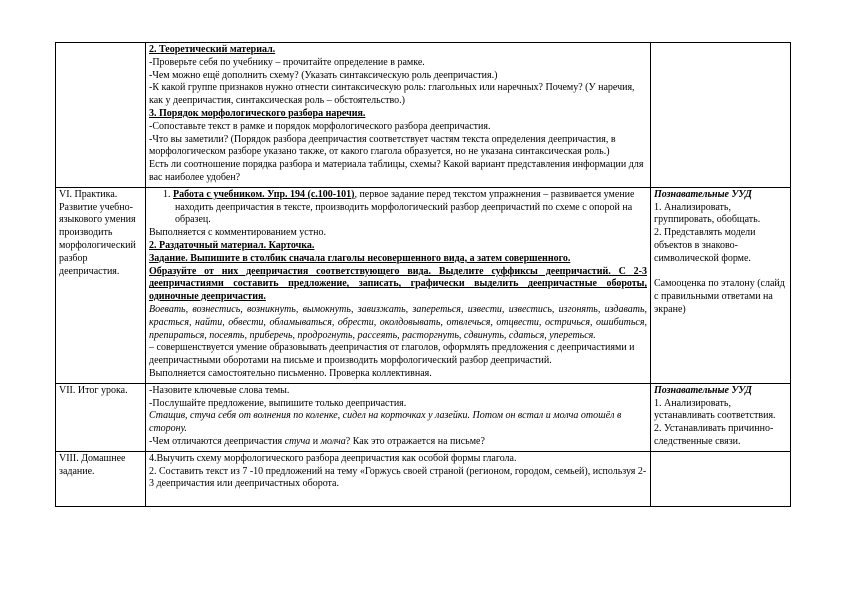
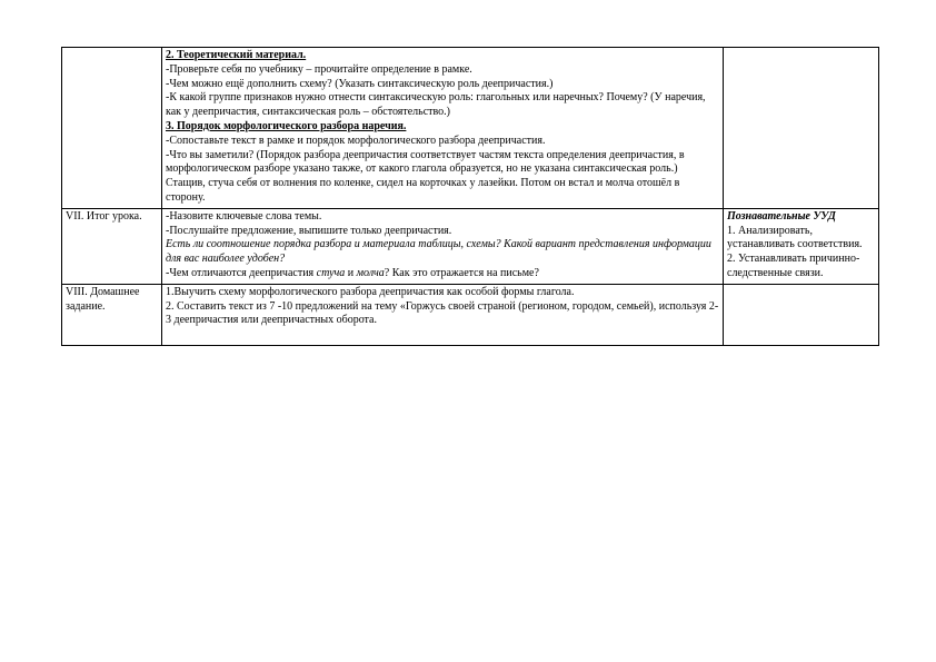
- 	2. Теоретический материал.-Проверьте себя по учебнику – прочитайте определение в рамке.-Чем можно ещё дополнить схему? (Указать синтаксическую роль деепричастия.)-К какой группе признаков нужно отнести синтаксическую роль: глагольных или наречных? Почему? (У наречия, как у деепричастия, синтаксическая роль – обстоятельство.)3. Порядок морфологического разбора наречия.-Сопоставьте текст в рамке и порядок морфологического разбора деепричастия.-Что вы заметили? (Порядок разбора деепричастия соответствует частям текста определения деепричастия, в морфологическом разборе указано также, от какого глагола образуется, но не указана синтаксическая роль.)Есть ли соотношение порядка разбора и материала таблицы, схемы? Какой вариант представления информации для вас наиболее удобен?
+ 	2. Теоретический материал.-Проверьте себя по учебнику – прочитайте определение в рамке.-Чем можно ещё дополнить схему? (Указать синтаксическую роль деепричастия.)-К какой группе признаков нужно отнести синтаксическую роль: глагольных или наречных? Почему? (У наречия, как у деепричастия, синтаксическая роль – обстоятельство.)3. Порядок морфологического разбора наречия.-Сопоставьте текст в рамке и порядок морфологического разбора деепричастия.-Что вы заметили? (Порядок разбора деепричастия соответствует частям текста определения деепричастия, в морфологическом разборе указано также, от какого глагола образуется, но не указана синтаксическая роль.)Стащив, стуча себя от волнения по коленке, сидел на корточках у лазейки. Потом он встал и молча отошёл в сторону.
- VI. Практика.Развитие учебно-языкового умения производить морфологический разбор деепричастия.	1. Работа с учебником. Упр. 194 (с.100-101), первое задание перед текстом упражнения – развивается умение находить деепричастия в тексте, производить морфологический разбор деепричастий по схеме с опорой на образец.Выполняется с комментированием устно.2. Раздаточный материал. Карточка.Задание. Выпишите в столбик сначала глаголы несовершенного вида, а затем совершенного.Образуйте от них деепричастия соответствующего вида. Выделите суффиксы деепричастий. С 2-3 деепричастиями составить предложение, записать, графически выделить деепричастные обороты, одиночные деепричастия.Воевать, вознестись, возникнуть, вымокнуть, завизжать, запереться, извести, известись, изгонять, издавать, красться, найти, обвести, обламываться, обрести, околдовывать, отвлечься, отцвести, остричься, ошибиться, препираться, посеять, приберечь, продрогнуть, рассеять, расторгнуть, сдвинуть, сдаться, упереться.– совершенствуется умение образовывать деепричастия от глаголов, оформлять предложения с деепричастиями и деепричастными оборотами на письме и производить морфологический разбор деепричастий.Выполняется самостоятельно письменно. Проверка коллективная.	Познавательные УУД1. Анализировать, группировать, обобщать.2. Представлять модели объектов в знаково-символической форме. Самооценка по эталону (слайд с правильными ответами на экране)
- VII. Итог урока.	-Назовите ключевые слова темы.-Послушайте предложение, выпишите только деепричастия.Стащив, стуча себя от волнения по коленке, сидел на корточках у лазейки. Потом он встал и молча отошёл в сторону.-Чем отличаются деепричастия стуча и молча? Как это отражается на письме?	Познавательные УУД1. Анализировать, устанавливать соответствия.2. Устанавливать причинно-следственные связи.
+ VII. Итог урока.	-Назовите ключевые слова темы.-Послушайте предложение, выпишите только деепричастия.Есть ли соотношение порядка разбора и материала таблицы, схемы? Какой вариант представления информации для вас наиболее удобен?-Чем отличаются деепричастия стуча и молча? Как это отражается на письме?	Познавательные УУД1. Анализировать, устанавливать соответствия.2. Устанавливать причинно-следственные связи.
- VIII. Домашнее задание.	4.Выучить схему морфологического разбора деепричастия как особой формы глагола.2. Составить текст из 7 -10 предложений на тему «Горжусь своей страной (регионом, городом, семьей), используя 2-3 деепричастия или деепричастных оборота.
+ VIII. Домашнее задание.	1.Выучить схему морфологического разбора деепричастия как особой формы глагола.2. Составить текст из 7 -10 предложений на тему «Горжусь своей страной (регионом, городом, семьей), используя 2-3 деепричастия или деепричастных оборота.
